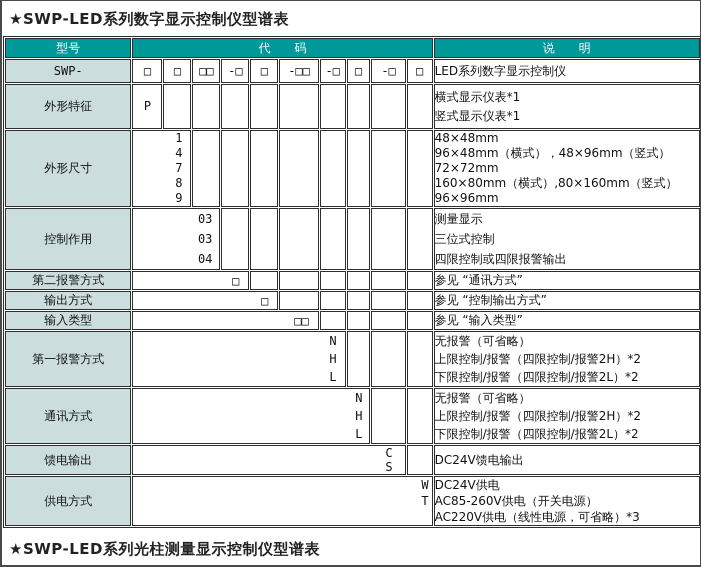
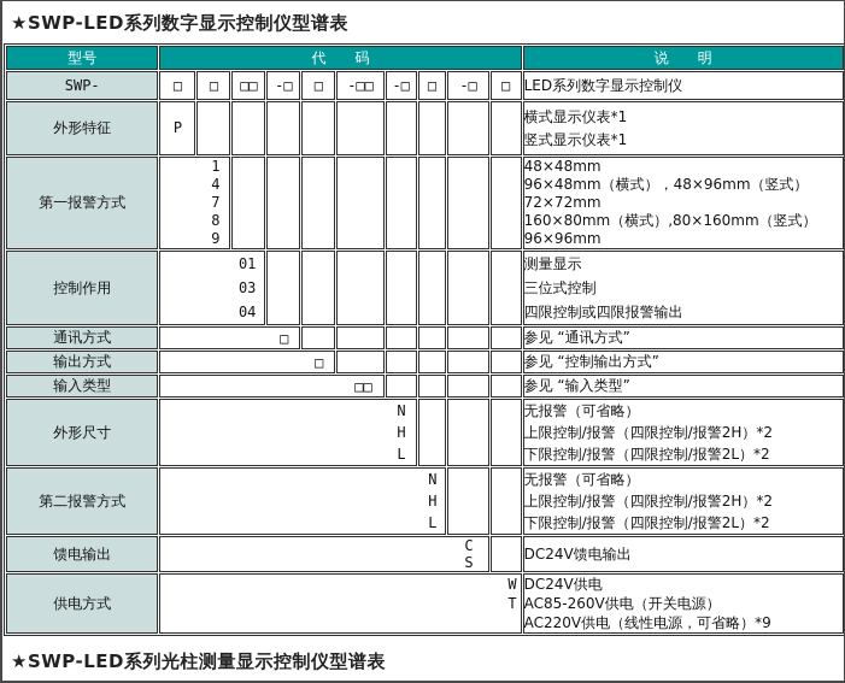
  ★SWP-LED系列数字显示控制仪型谱表
  型号	代 码	说 明
  SWP-	□	□	□□	-□	□	-□□	-□	□	-□	□	LED系列数字显示控制仪
  外形特征	P										横式显示仪表*1 竖式显示仪表*1
- 外形尺寸	1 4 7 8 9									48×48mm 96×48mm（横式），48×96mm（竖式） 72×72mm 160×80mm（横式）,80×160mm（竖式） 96×96mm
+ 第一报警方式	1 4 7 8 9									48×48mm 96×48mm（横式），48×96mm（竖式） 72×72mm 160×80mm（横式）,80×160mm（竖式） 96×96mm
- 控制作用	03 03 04								测量显示 三位式控制 四限控制或四限报警输出
+ 控制作用	01 03 04								测量显示 三位式控制 四限控制或四限报警输出
- 第二报警方式	□							参见 “通讯方式”
+ 通讯方式	□							参见 “通讯方式”
  输出方式	□						参见 “控制输出方式”
  输入类型	□□					参见 “输入类型”
- 第一报警方式	N H L				无报警（可省略） 上限控制/报警（四限控制/报警2H）*2 下限控制/报警（四限控制/报警2L）*2
+ 外形尺寸	N H L				无报警（可省略） 上限控制/报警（四限控制/报警2H）*2 下限控制/报警（四限控制/报警2L）*2
- 通讯方式	N H L			无报警（可省略） 上限控制/报警（四限控制/报警2H）*2 下限控制/报警（四限控制/报警2L）*2
+ 第二报警方式	N H L			无报警（可省略） 上限控制/报警（四限控制/报警2H）*2 下限控制/报警（四限控制/报警2L）*2
  馈电输出	C S		DC24V馈电输出
- 供电方式	W T	DC24V供电 AC85-260V供电（开关电源） AC220V供电（线性电源，可省略）*3
+ 供电方式	W T	DC24V供电 AC85-260V供电（开关电源） AC220V供电（线性电源，可省略）*9
  ★SWP-LED系列光柱测量显示控制仪型谱表
